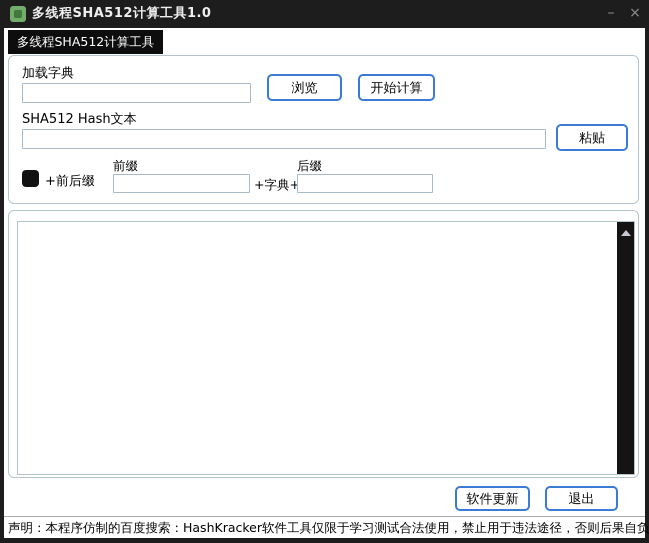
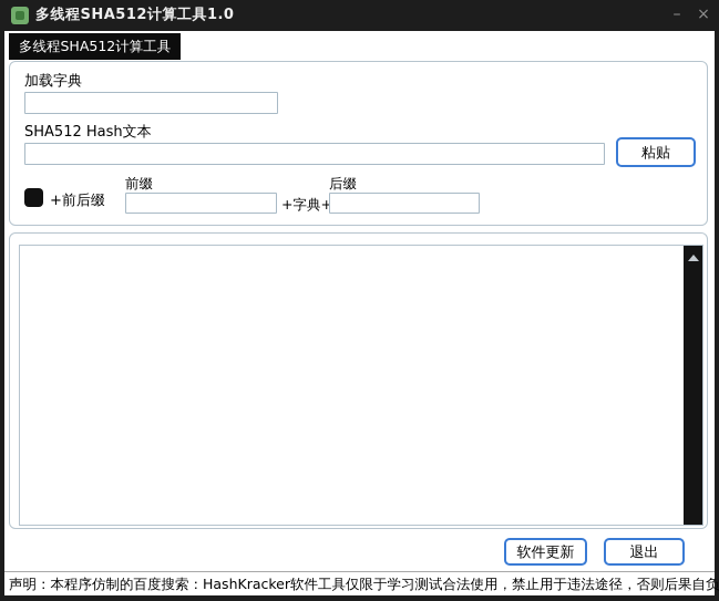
  多线程SHA512计算工具1.0
  –
  ×
  多线程SHA512计算工具
  加载字典
- 浏览
- 开始计算
  SHA512 Hash文本
  粘贴
  +前后缀
  前缀
  +字典+
  后缀
  软件更新
  退出
  声明：本程序仿制的百度搜索：HashKracker软件工具仅限于学习测试合法使用，禁止用于违法途径，否则后果自负
